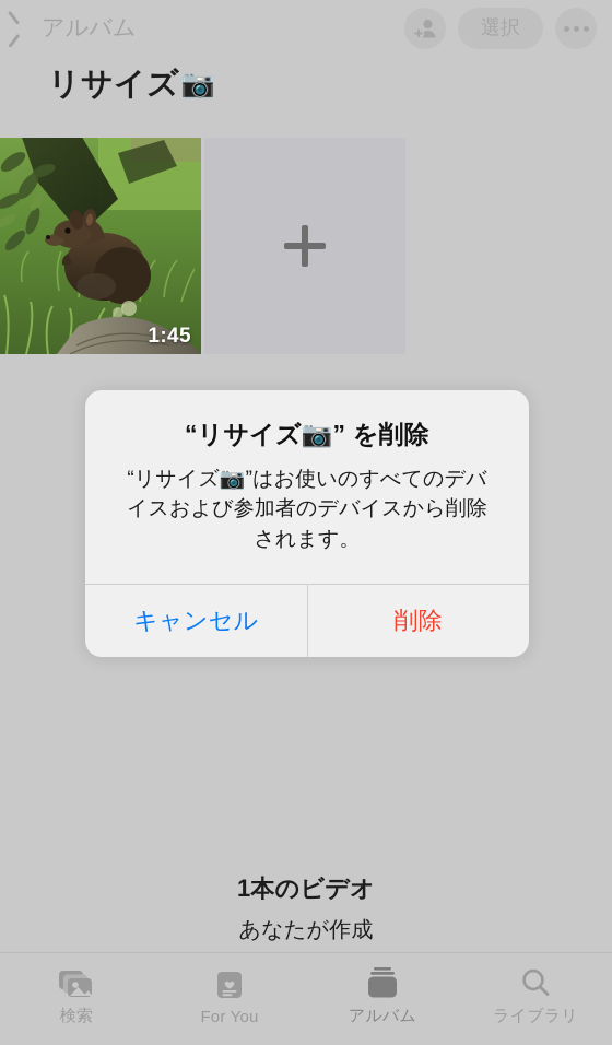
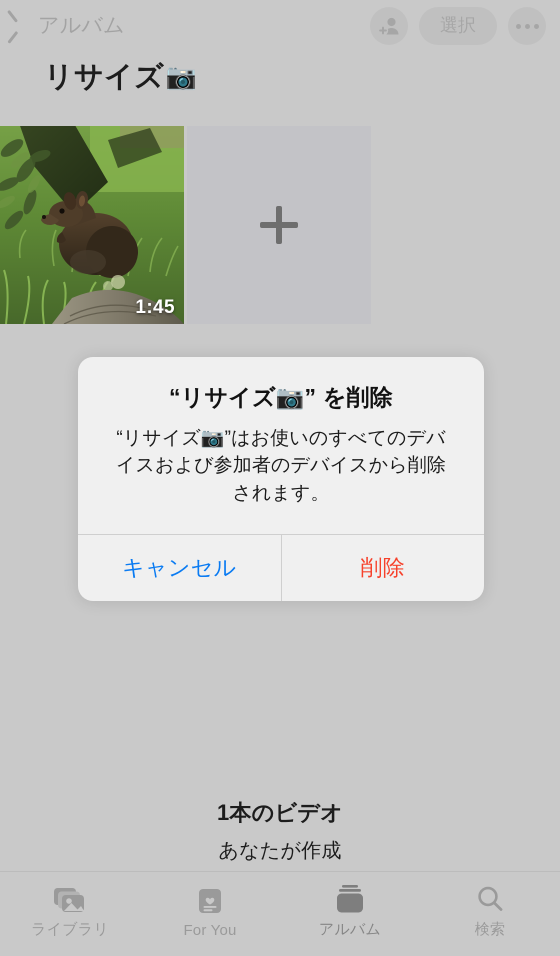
  アルバム
  選択
  リサイズ
  📷
  1:45
  1本のビデオ
  あなたが作成
- 検索
+ ライブラリ
  For You
  アルバム
- ライブラリ
+ 検索
  “リサイズ📷” を削除
  “リサイズ📷”はお使いのすべてのデバイスおよび参加者のデバイスから削除されます。
  キャンセル
  削除
